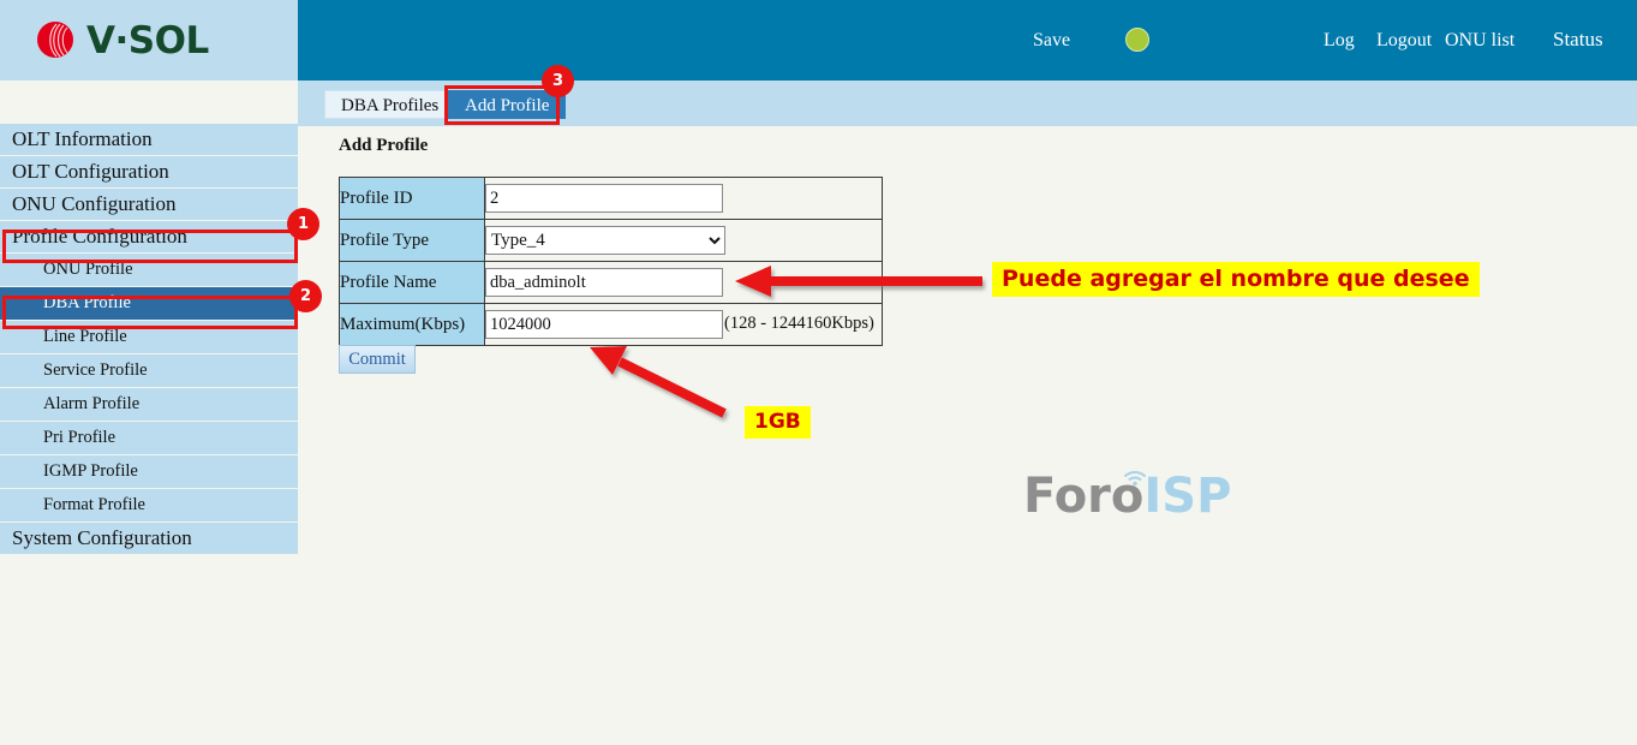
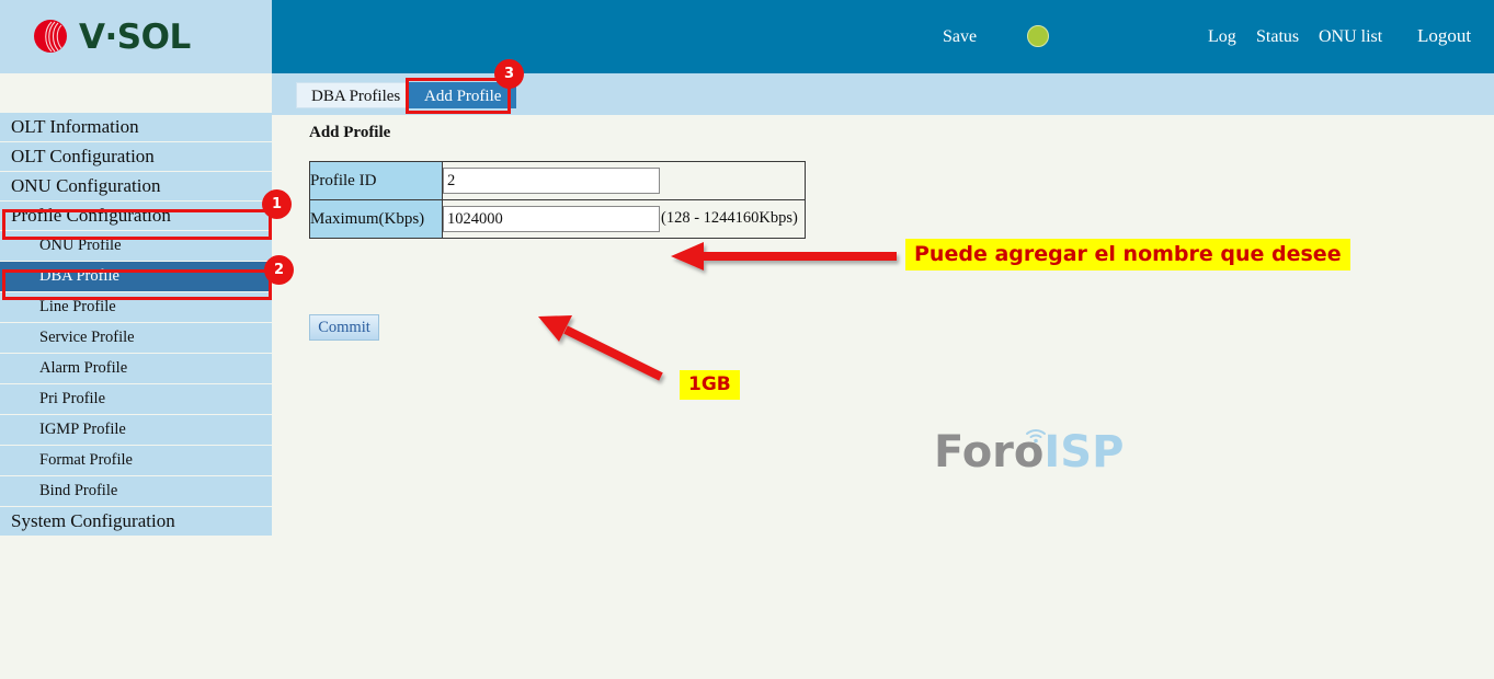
  V·SOL
  Save
  Log
- Logout
+ Status
  ONU list
- Status
+ Logout
  OLT Information
  OLT Configuration
  ONU Configuration
  Profile Configuration
  ONU Profile
  DBA Profile
  Line Profile
  Service Profile
  Alarm Profile
  Pri Profile
  IGMP Profile
  Format Profile
+ Bind Profile
  System Configuration
  DBA Profiles
  Add Profile
  Add Profile
  Profile ID	2
- Profile Type	Type_4
- Profile Name	dba_adminolt
  Maximum(Kbps)	1024000 (128 - 1244160Kbps)
  Commit
  ForoISP
  1
  2
  3
  Puede agregar el nombre que desee
  1GB
